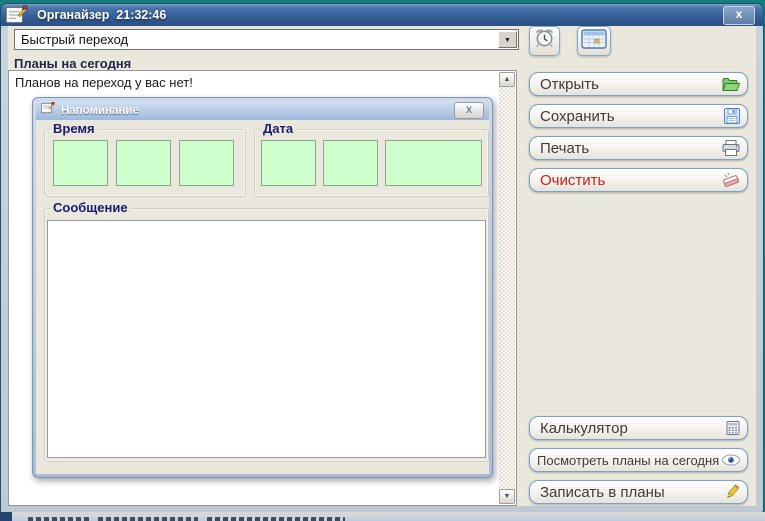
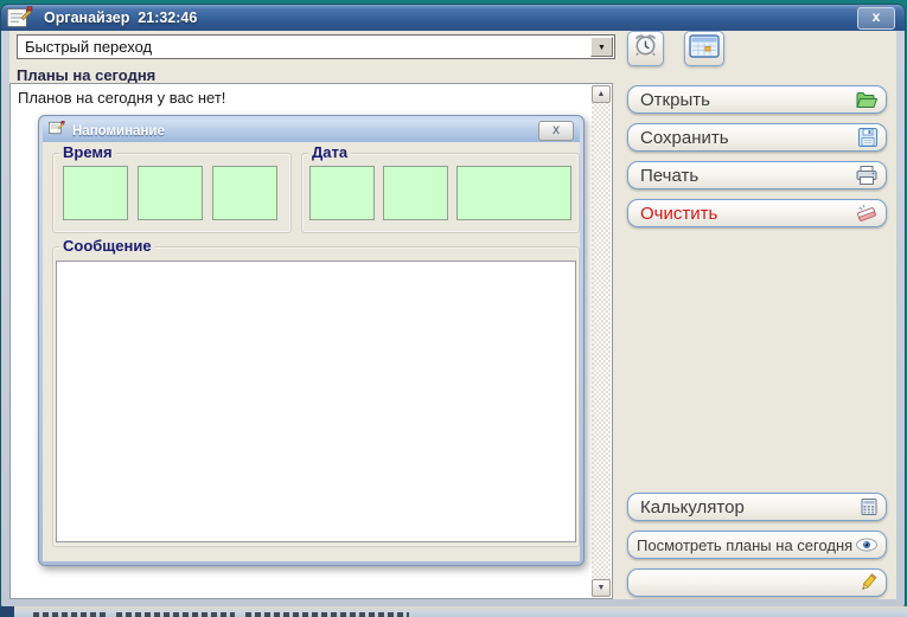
  Органайзер 21:32:46
  x
  Быстрый переход
  Планы на сегодня
- Планов на переход у вас нет!
+ Планов на сегодня у вас нет!
  Напоминание
  X
  Время
  Дата
  Сообщение
  Открыть
  Сохранить
  Печать
  Очистить
  Калькулятор
  Посмотреть планы на сегодня
- Записать в планы
